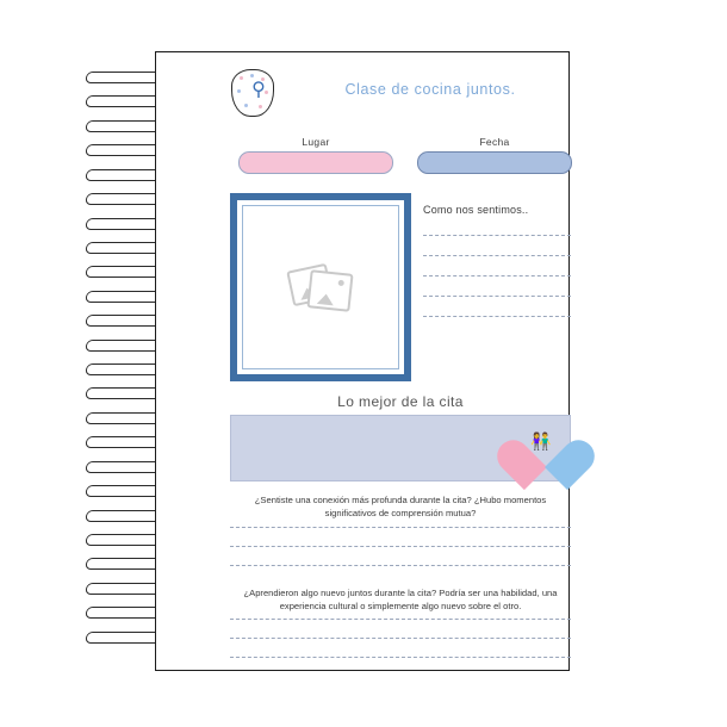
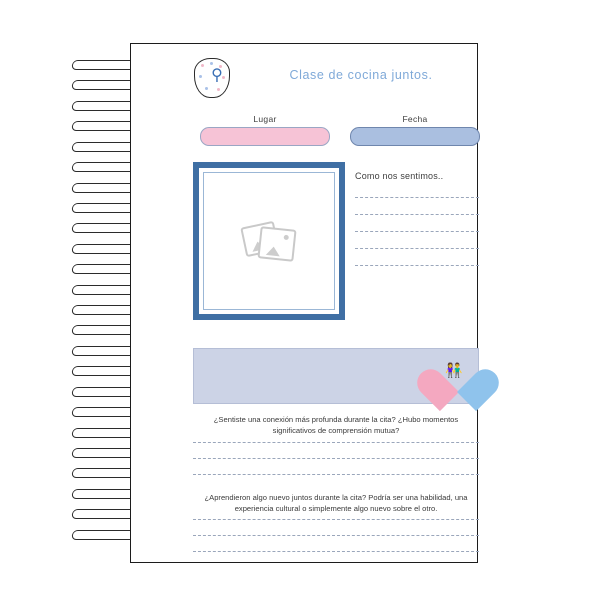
  ⚲
  Clase de cocina juntos.
  Lugar
  Fecha
  Como nos sentimos..
- Lo mejor de la cita
  👫
  ¿Sentiste una conexión más profunda durante la cita? ¿Hubo momentos significativos de comprensión mutua?
  ¿Aprendieron algo nuevo juntos durante la cita? Podría ser una habilidad, una experiencia cultural o simplemente algo nuevo sobre el otro.
